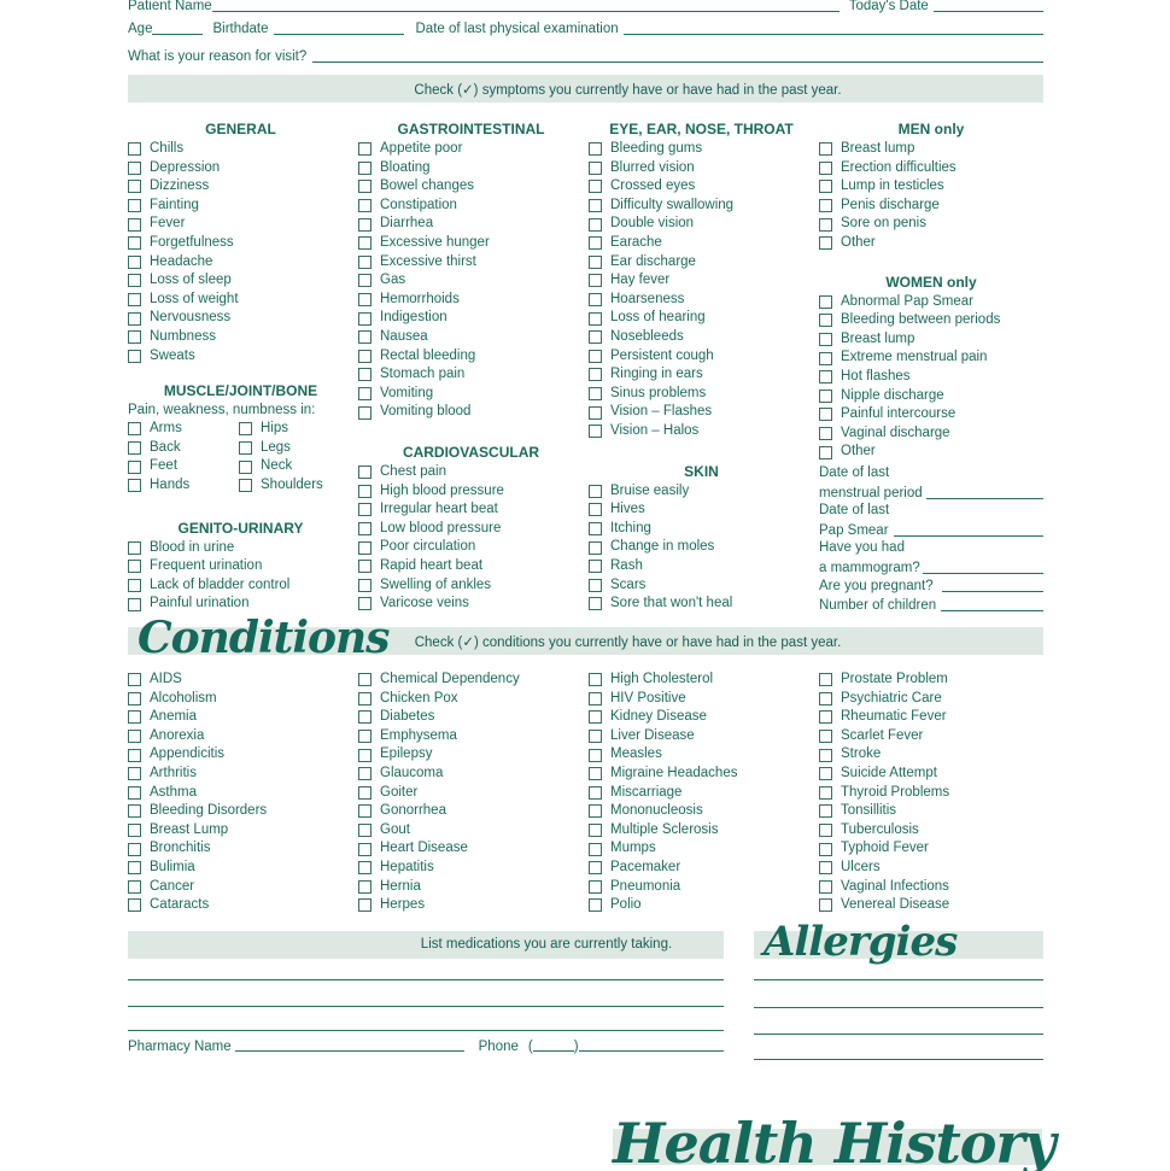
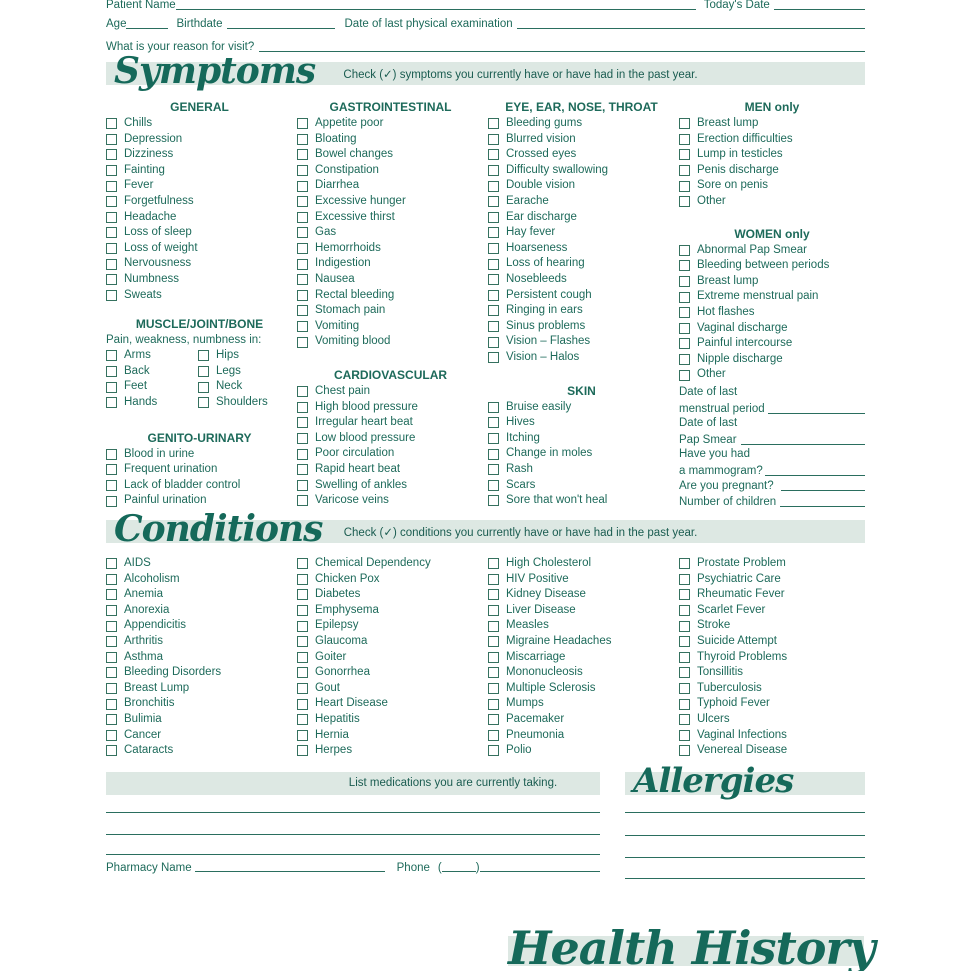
  Patient Name
  Today's Date
  Age
  Birthdate
  Date of last physical examination
  What is your reason for visit?
+ Symptoms
  Check (✓) symptoms you currently have or have had in the past year.
  GENERAL
  Chills
  Depression
  Dizziness
  Fainting
  Fever
  Forgetfulness
  Headache
  Loss of sleep
  Loss of weight
  Nervousness
  Numbness
  Sweats
  MUSCLE/JOINT/BONE
  Pain, weakness, numbness in:
  Arms
  Hips
  Back
  Legs
  Feet
  Neck
  Hands
  Shoulders
  GENITO-URINARY
  Blood in urine
  Frequent urination
  Lack of bladder control
  Painful urination
  GASTROINTESTINAL
  Appetite poor
  Bloating
  Bowel changes
  Constipation
  Diarrhea
  Excessive hunger
  Excessive thirst
  Gas
  Hemorrhoids
  Indigestion
  Nausea
  Rectal bleeding
  Stomach pain
  Vomiting
  Vomiting blood
  CARDIOVASCULAR
  Chest pain
  High blood pressure
  Irregular heart beat
  Low blood pressure
  Poor circulation
  Rapid heart beat
  Swelling of ankles
  Varicose veins
  EYE, EAR, NOSE, THROAT
  Bleeding gums
  Blurred vision
  Crossed eyes
  Difficulty swallowing
  Double vision
  Earache
  Ear discharge
  Hay fever
  Hoarseness
  Loss of hearing
  Nosebleeds
  Persistent cough
  Ringing in ears
  Sinus problems
  Vision – Flashes
  Vision – Halos
  SKIN
  Bruise easily
  Hives
  Itching
  Change in moles
  Rash
  Scars
  Sore that won't heal
  MEN only
  Breast lump
  Erection difficulties
  Lump in testicles
  Penis discharge
  Sore on penis
  Other
  WOMEN only
  Abnormal Pap Smear
  Bleeding between periods
  Breast lump
  Extreme menstrual pain
  Hot flashes
- Nipple discharge
+ Vaginal discharge
  Painful intercourse
- Vaginal discharge
+ Nipple discharge
  Other
  Date of last
  menstrual period
  Date of last
  Pap Smear
  Have you had
  a mammogram?
  Are you pregnant?
  Number of children
  Conditions
  Check (✓) conditions you currently have or have had in the past year.
  AIDS
  Alcoholism
  Anemia
  Anorexia
  Appendicitis
  Arthritis
  Asthma
  Bleeding Disorders
  Breast Lump
  Bronchitis
  Bulimia
  Cancer
  Cataracts
  Chemical Dependency
  Chicken Pox
  Diabetes
  Emphysema
  Epilepsy
  Glaucoma
  Goiter
  Gonorrhea
  Gout
  Heart Disease
  Hepatitis
  Hernia
  Herpes
  High Cholesterol
  HIV Positive
  Kidney Disease
  Liver Disease
  Measles
  Migraine Headaches
  Miscarriage
  Mononucleosis
  Multiple Sclerosis
  Mumps
  Pacemaker
  Pneumonia
  Polio
  Prostate Problem
  Psychiatric Care
  Rheumatic Fever
  Scarlet Fever
  Stroke
  Suicide Attempt
  Thyroid Problems
  Tonsillitis
  Tuberculosis
  Typhoid Fever
  Ulcers
  Vaginal Infections
  Venereal Disease
  List medications you are currently taking.
  Pharmacy Name
  Phone
  (
  )
  Allergies
  Health History
